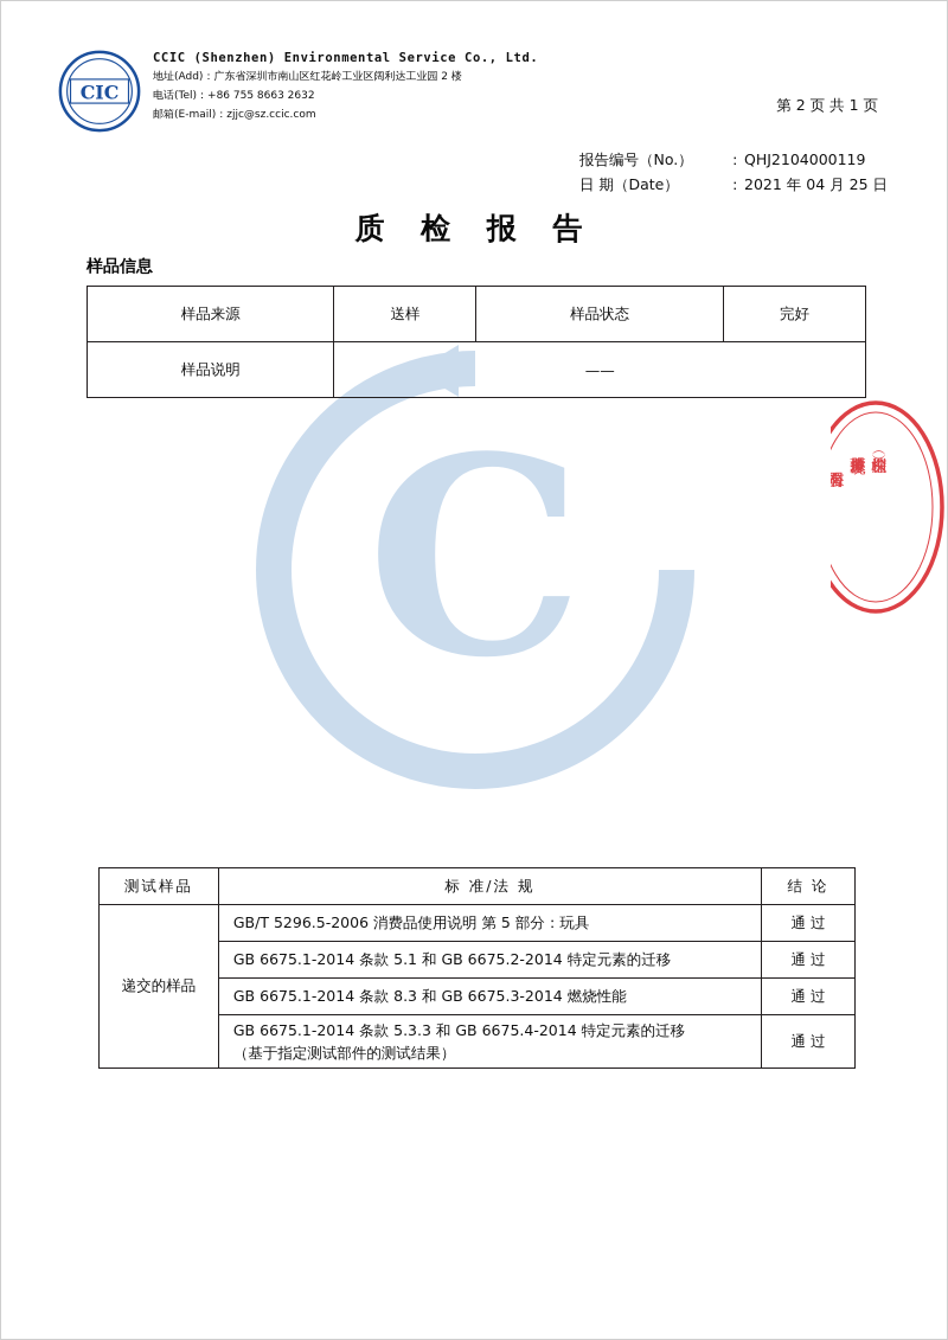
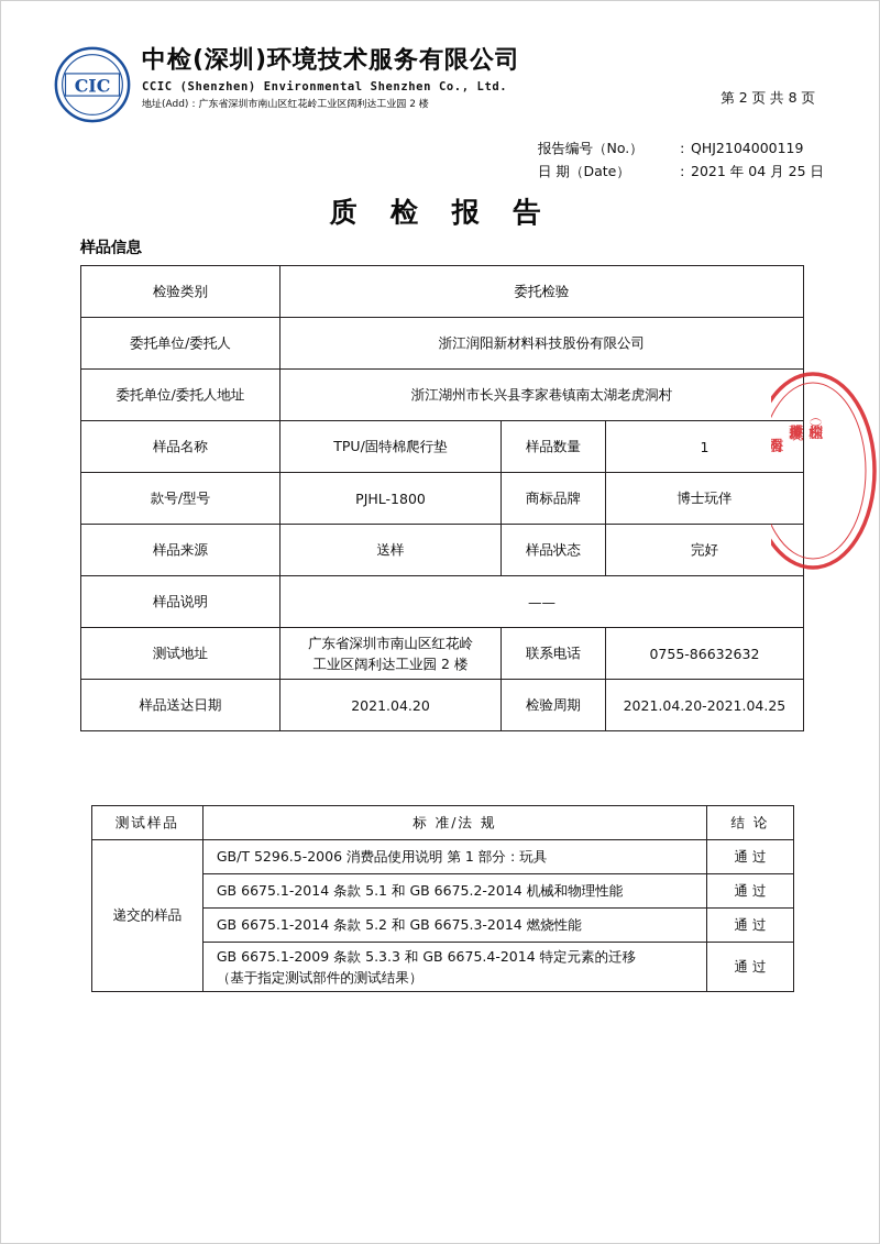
- C
  CIC
+ 中检(深圳)环境技术服务有限公司
- CCIC (Shenzhen) Environmental Service Co., Ltd.
+ CCIC (Shenzhen) Environmental Shenzhen Co., Ltd.
  地址(Add)：广东省深圳市南山区红花岭工业区阔利达工业园 2 楼
- 电话(Tel)：+86 755 8663 2632
- 邮箱(E-mail)：zjjc@sz.ccic.com
- 第 2 页 共 1 页
+ 第 2 页 共 8 页
  报告编号（No.）
  ：
  QHJ2104000119
  日 期（Date）
  ：
  2021 年 04 月 25 日
  质 检 报 告
  样品信息
+ 检验类别	委托检验
+ 委托单位/委托人	浙江润阳新材料科技股份有限公司
+ 委托单位/委托人地址	浙江湖州市长兴县李家巷镇南太湖老虎洞村
+ 样品名称	TPU/固特棉爬行垫	样品数量	1
+ 款号/型号	PJHL-1800	商标品牌	博士玩伴
  样品来源	送样	样品状态	完好
  样品说明	——
+ 测试地址	广东省深圳市南山区红花岭 工业区阔利达工业园 2 楼	联系电话	0755-86632632
+ 样品送达日期	2021.04.20	检验周期	2021.04.20-2021.04.25
  测试样品	标 准/法 规	结 论
- 递交的样品	GB/T 5296.5-2006 消费品使用说明 第 5 部分：玩具	通 过
+ 递交的样品	GB/T 5296.5-2006 消费品使用说明 第 1 部分：玩具	通 过
- GB 6675.1-2014 条款 5.1 和 GB 6675.2-2014 特定元素的迁移	通 过
+ GB 6675.1-2014 条款 5.1 和 GB 6675.2-2014 机械和物理性能	通 过
- GB 6675.1-2014 条款 8.3 和 GB 6675.3-2014 燃烧性能	通 过
+ GB 6675.1-2014 条款 5.2 和 GB 6675.3-2014 燃烧性能	通 过
- GB 6675.1-2014 条款 5.3.3 和 GB 6675.4-2014 特定元素的迁移 （基于指定测试部件的测试结果）	通 过
+ GB 6675.1-2009 条款 5.3.3 和 GB 6675.4-2014 特定元素的迁移 （基于指定测试部件的测试结果）	通 过
